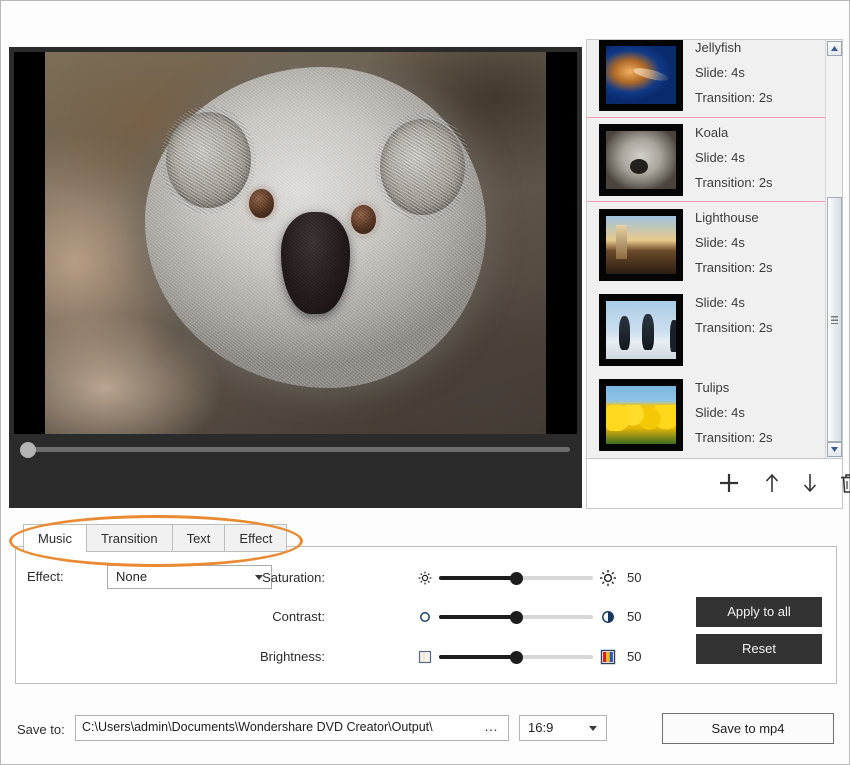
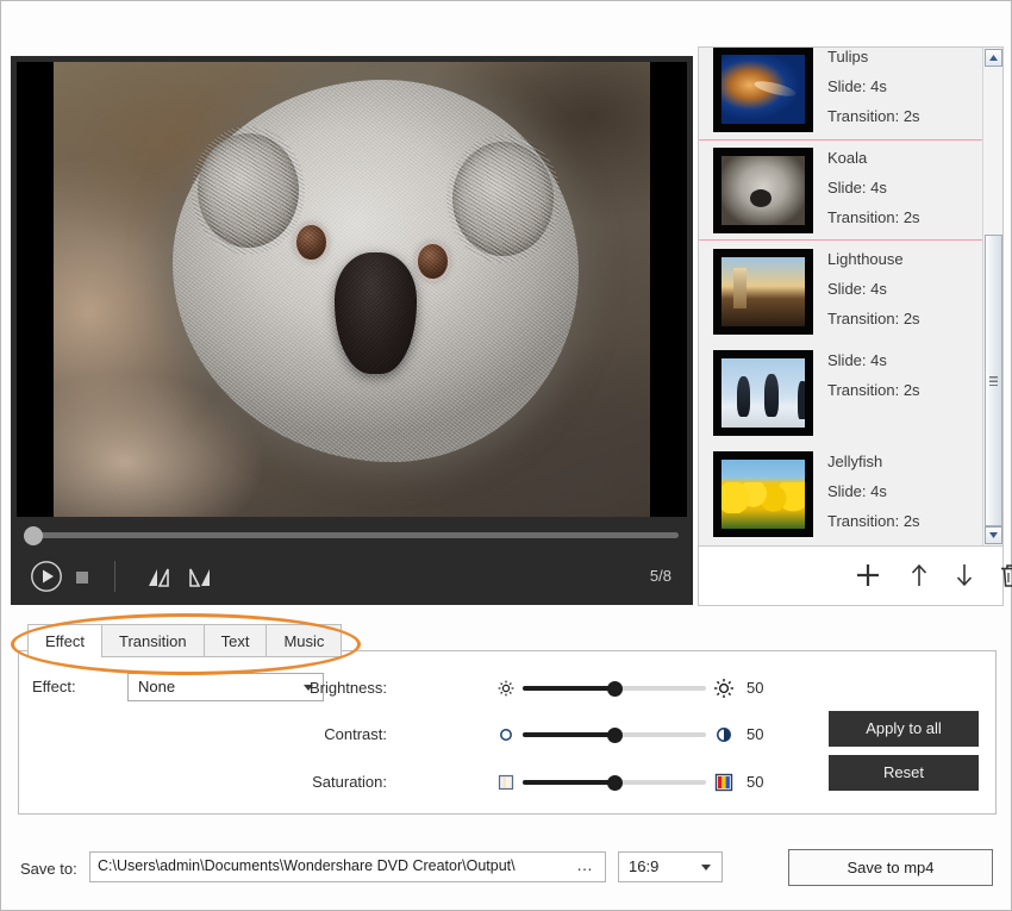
+ 5/8
- Jellyfish
+ Tulips
  Slide: 4s
  Transition: 2s
  Koala
  Slide: 4s
  Transition: 2s
  Lighthouse
  Slide: 4s
  Transition: 2s
  Slide: 4s
  Transition: 2s
- Tulips
+ Jellyfish
  Slide: 4s
  Transition: 2s
- Music
+ Effect
  Transition
  Text
- Effect
+ Music
  Effect:
  None
- Saturation:
+ Brightness:
  50
  Contrast:
  50
- Brightness:
+ Saturation:
  50
  Apply to all
  Reset
  Save to:
  C:\Users\admin\Documents\Wondershare DVD Creator\Output\
  …
  16:9
  Save to mp4
